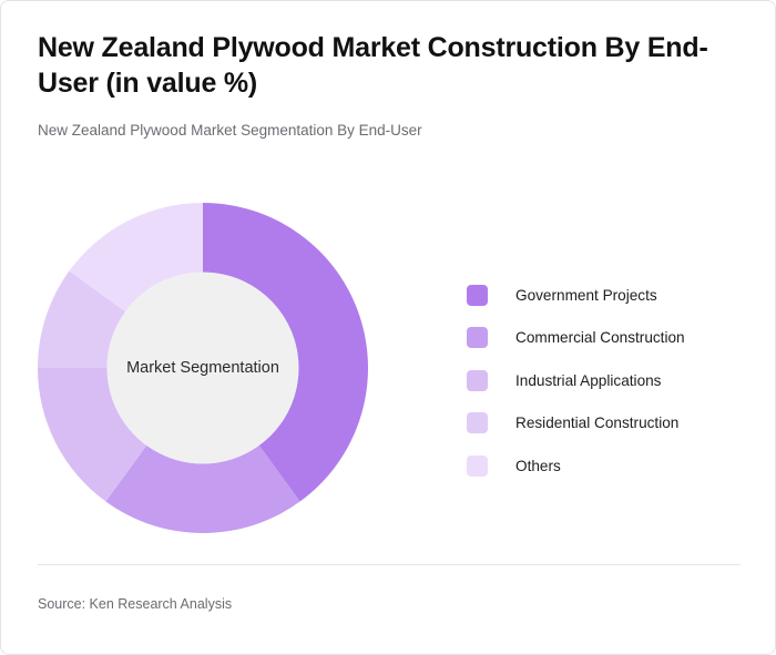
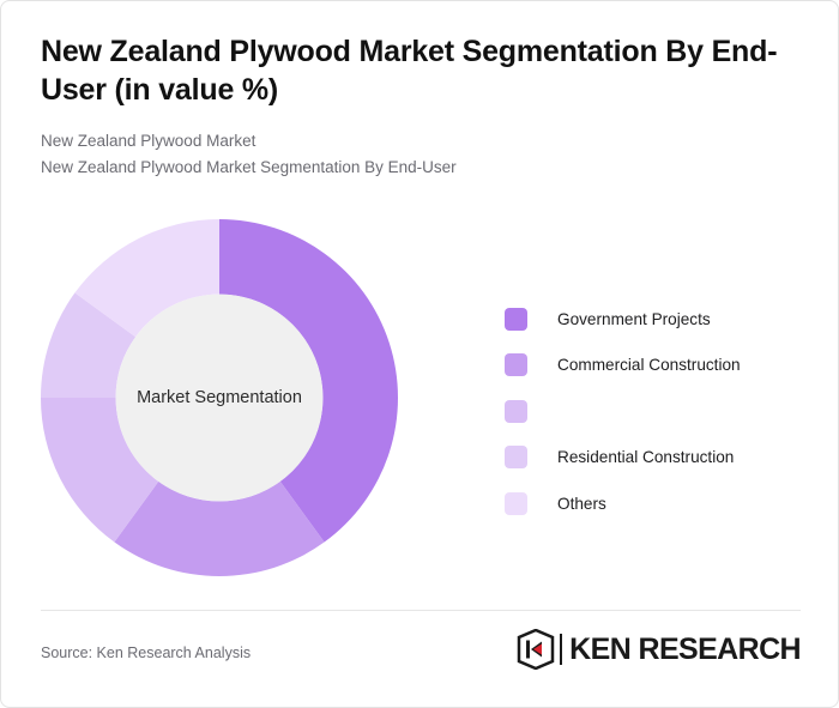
- New Zealand Plywood Market Construction By End-User (in value %)
+ New Zealand Plywood Market Segmentation By End-User (in value %)
+ New Zealand Plywood Market
  New Zealand Plywood Market Segmentation By End-User
  Market Segmentation
  Government Projects
  Commercial Construction
- Industrial Applications
  Residential Construction
  Others
  Source: Ken Research Analysis
+ KEN RESEARCH
